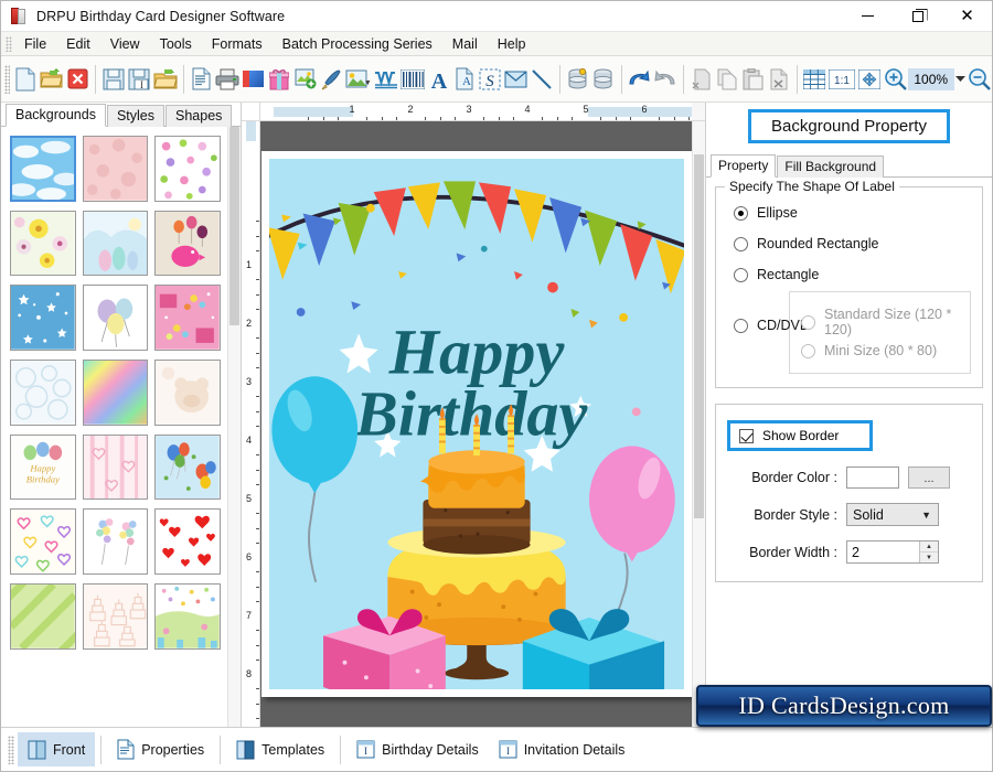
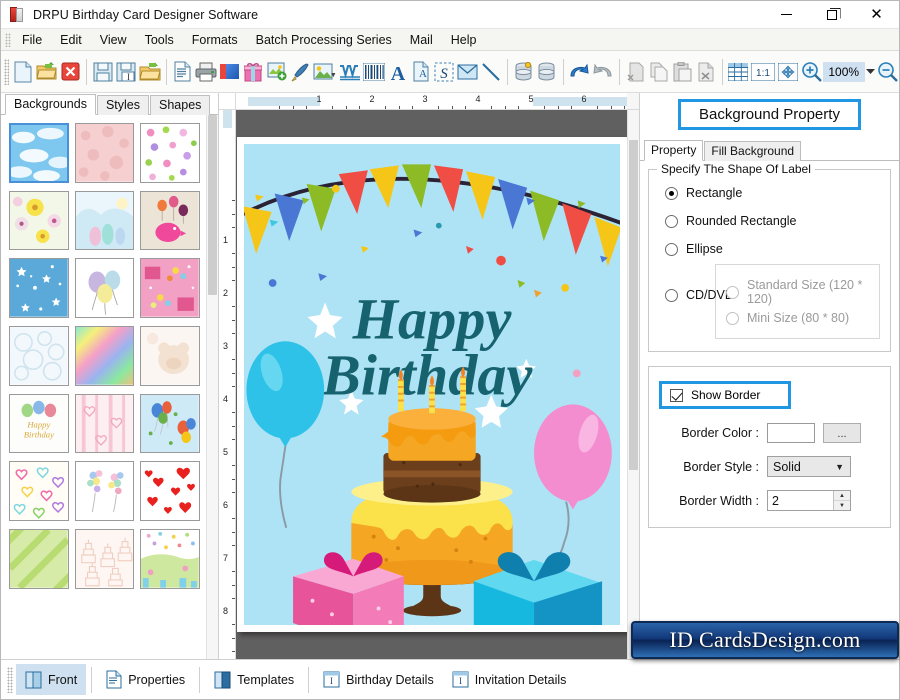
  DRPU Birthday Card Designer Software
  ✕
  File
  Edit
  View
  Tools
  Formats
  Batch Processing Series
  Mail
  Help
  I
  A
  A
  S
  1:1
  100%
  Backgrounds
  Styles
  Shapes
  Happy
  Birthday
  1
  2
  3
  4
  5
  6
  1
  2
  3
  4
  5
  6
  7
  8
  Happy
  Birthay
  Background Property
  Property
  Fill Background
  Specify The Shape Of Label
- Ellipse
+ Rectangle
  Rounded Rectangle
- Rectangle
+ Ellipse
  CD/DV
  Standard Size (120 * 120)
  Mini Size (80 * 80)
  Show Border
  Border Color :
  ...
  Border Style :
  Solid
  ▼
  Border Width :
  2
  ID CardsDesign.com
  Front
  Properties
  Templates
  I
  Birthday Details
  I
  Invitation Details
